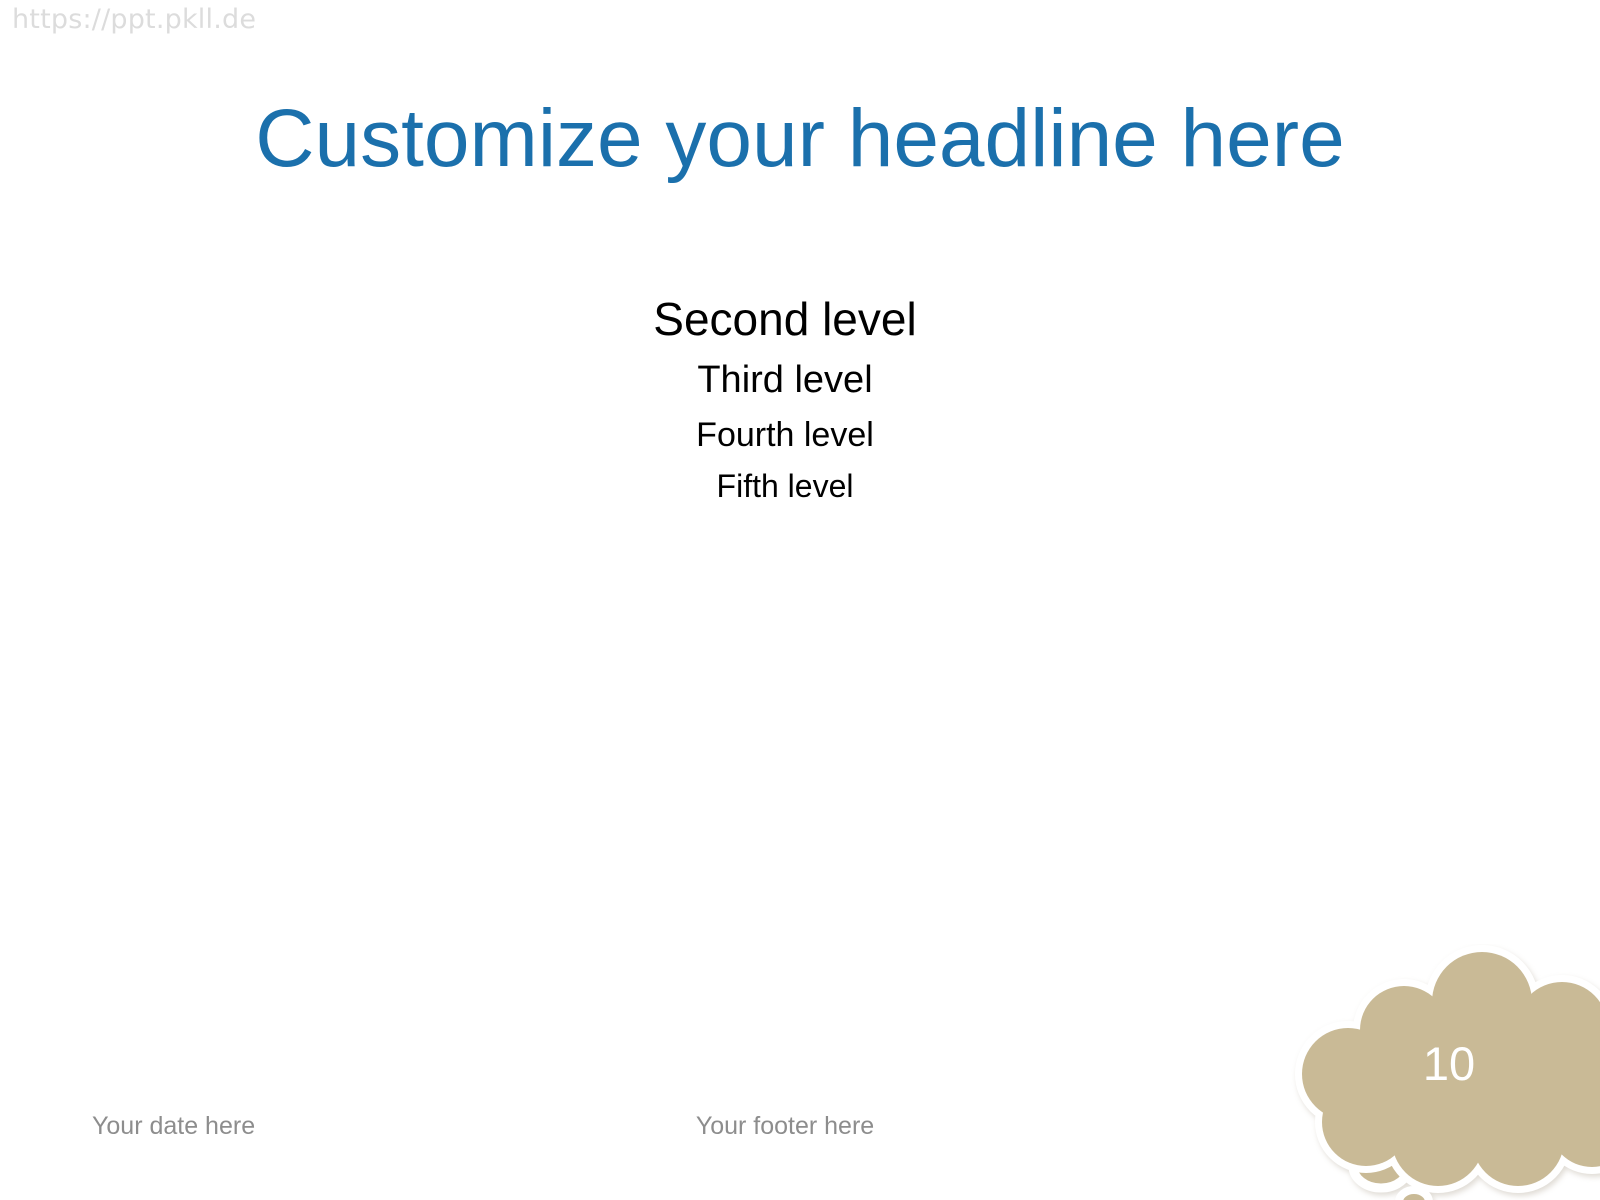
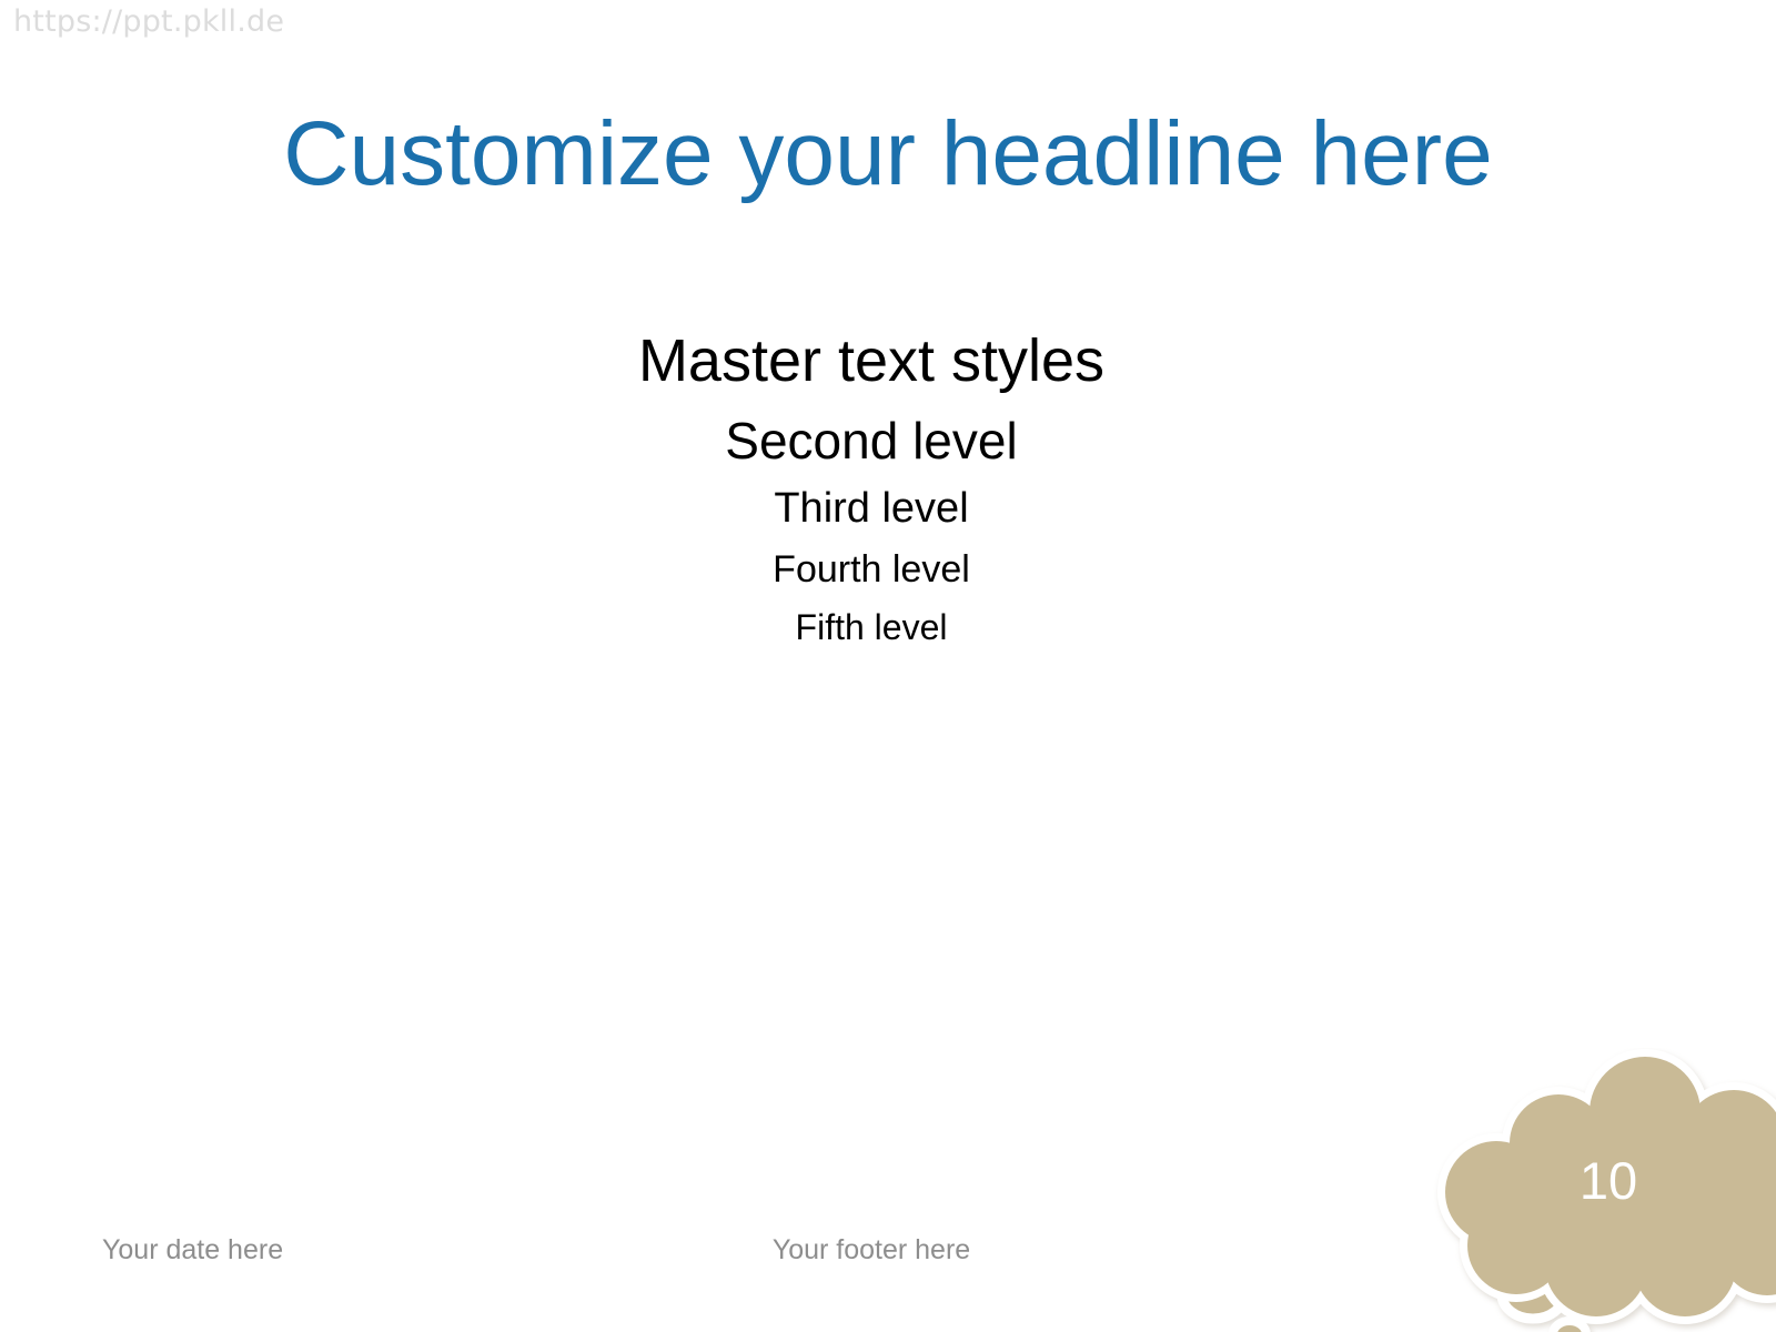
  https://ppt.pkll.de
  Customize your headline here
+ Master text styles
  Second level
  Third level
  Fourth level
  Fifth level
  Your date here
  Your footer here
  10
